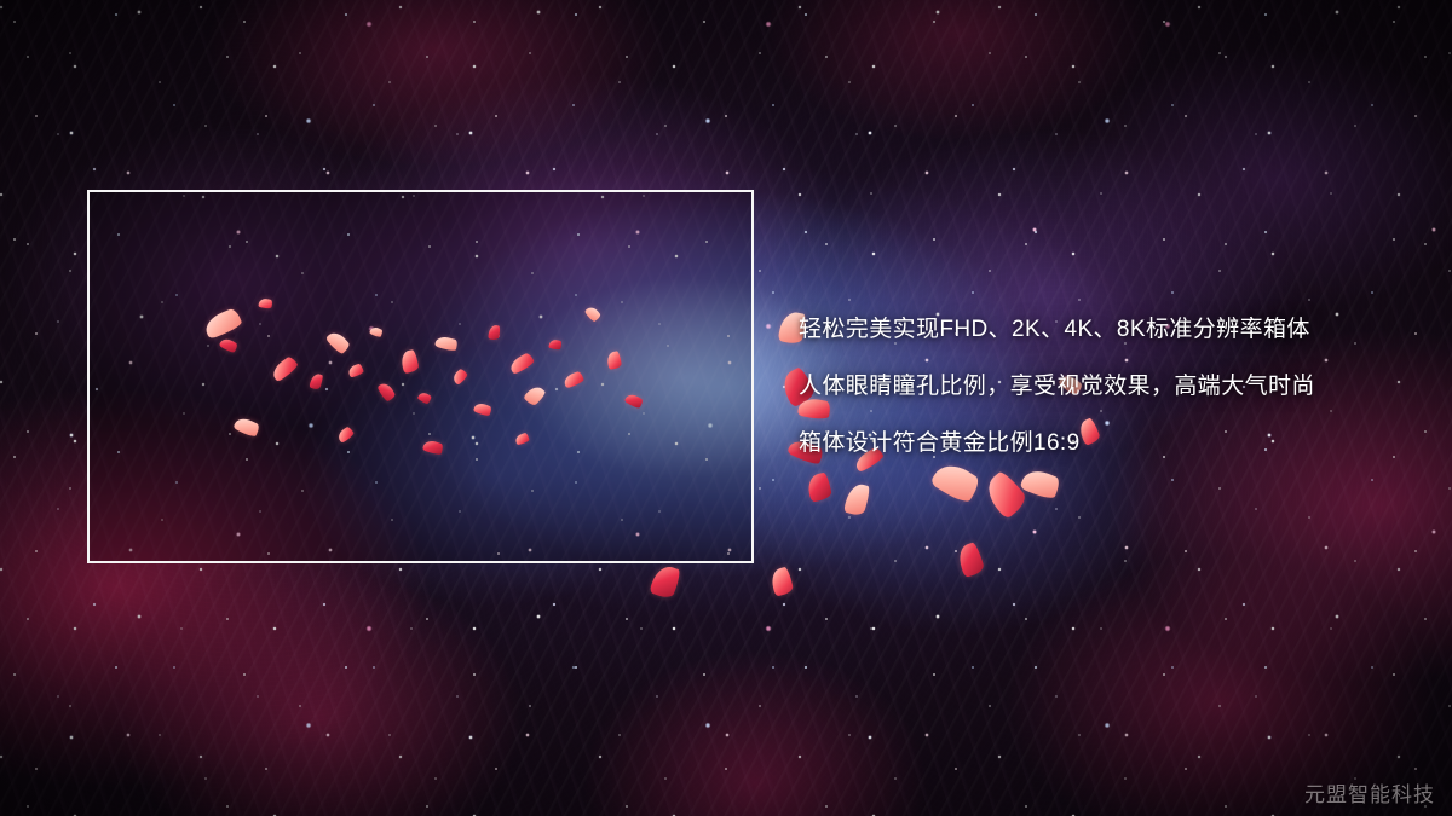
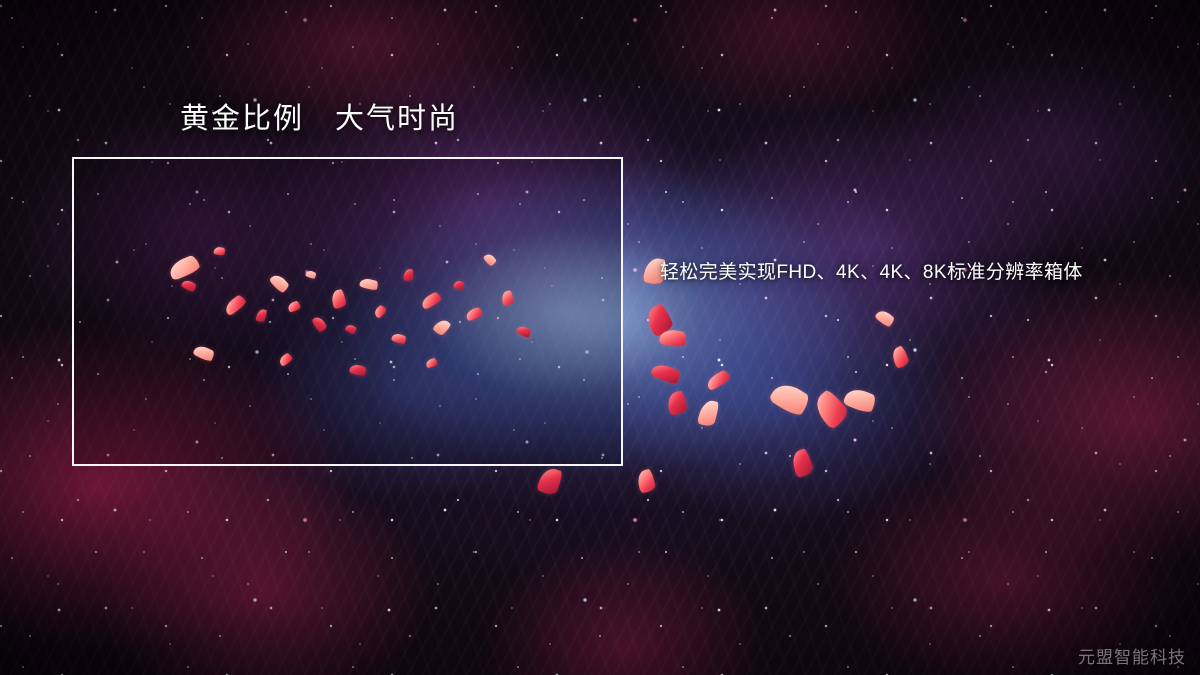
+ 黄金比例 大气时尚
- 轻松完美实现FHD、2K、4K、8K标准分辨率箱体
+ 轻松完美实现FHD、4K、4K、8K标准分辨率箱体
- 人体眼睛瞳孔比例，享受视觉效果，高端大气时尚
- 箱体设计符合黄金比例16:9
  元盟智能科技
